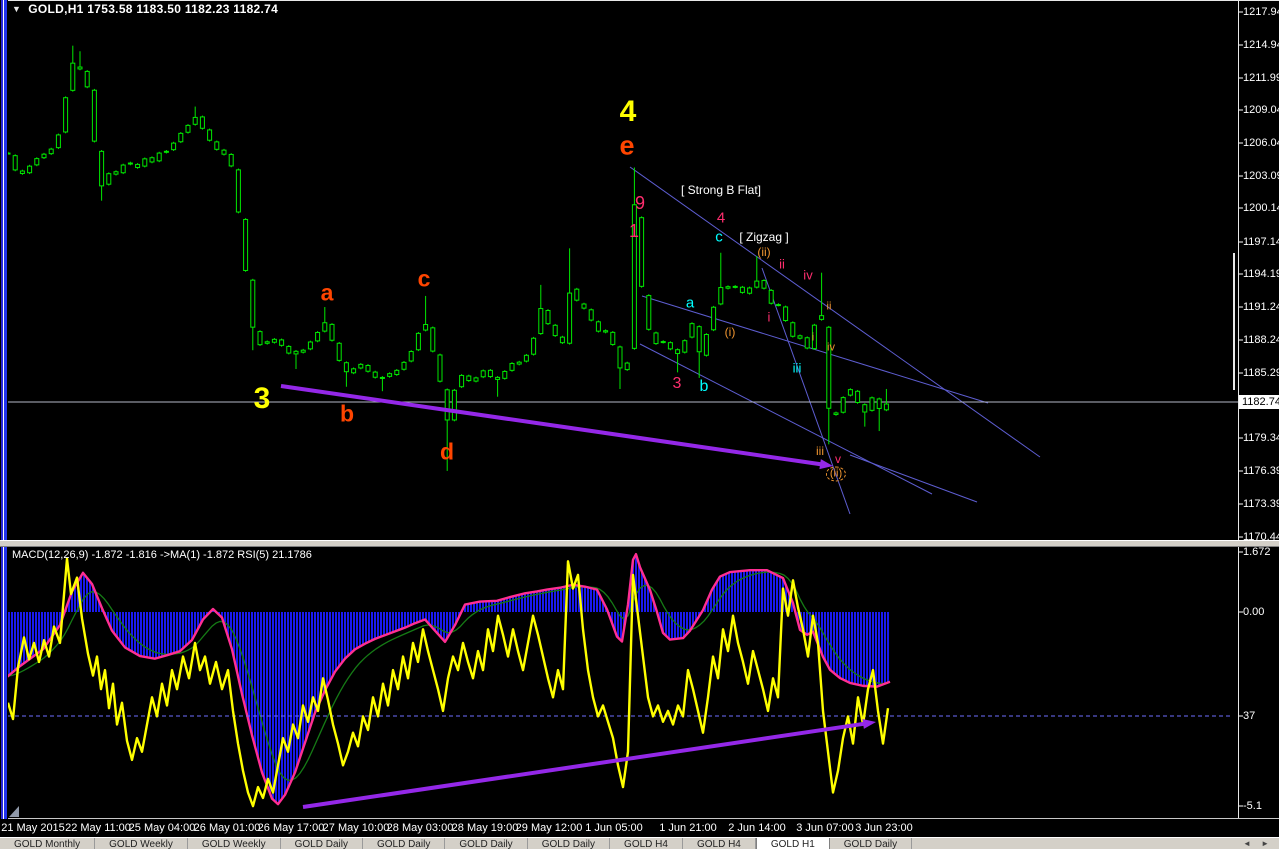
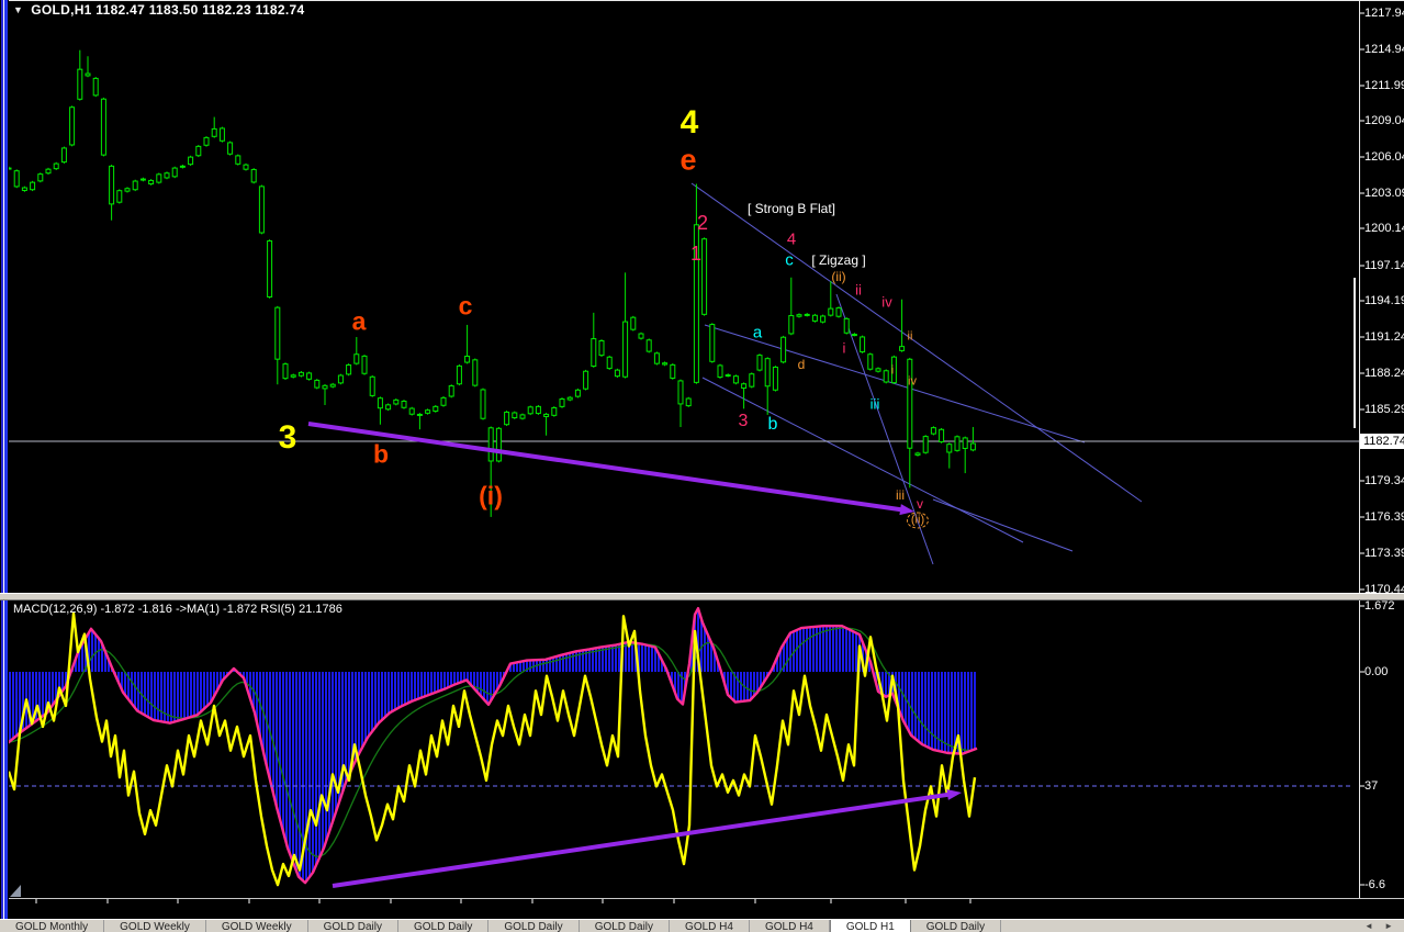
  ▼
- GOLD,H1 1753.58 1183.50 1182.23 1182.74
+ GOLD,H1 1182.47 1183.50 1182.23 1182.74
  4
  e
  [ Strong B Flat]
- 9
+ 2
  1
  4
  c
  [ Zigzag ]
  (ii)
  ii
  iv
  a
  i
  ii
- (i)
+ d
  i
  iv
  iii
  3
  b
  a
  c
  3
  b
- d
+ (i)
  iii
  v
  (ii)
  1217.9
  1214.9
  1211.9
  1209.0
  1206.0
  1203.0
  1200.1
  1197.1
  1194.1
  1191.2
  1188.2
  1185.2
  1179.3
  1176.3
  1173.3
  1170.4
  1182.74
  MACD(12,26,9) -1.872 -1.816 ->MA(1) -1.872 RSI(5) 21.1786
  1.672
  0.00
  37
- -5.1
+ -6.6
- 21 May 2015
- 22 May 11:00
- 25 May 04:00
- 26 May 01:00
- 26 May 17:00
- 27 May 10:00
- 28 May 03:00
- 28 May 19:00
- 29 May 12:00
- 1 Jun 05:00
- 1 Jun 21:00
- 2 Jun 14:00
- 3 Jun 07:00
- 3 Jun 23:00
  GOLD Monthly
  GOLD Weekly
  GOLD Weekly
  GOLD Daily
  GOLD Daily
  GOLD Daily
  GOLD Daily
  GOLD H4
  GOLD H4
  GOLD H1
  GOLD Daily
  ◄ ►
